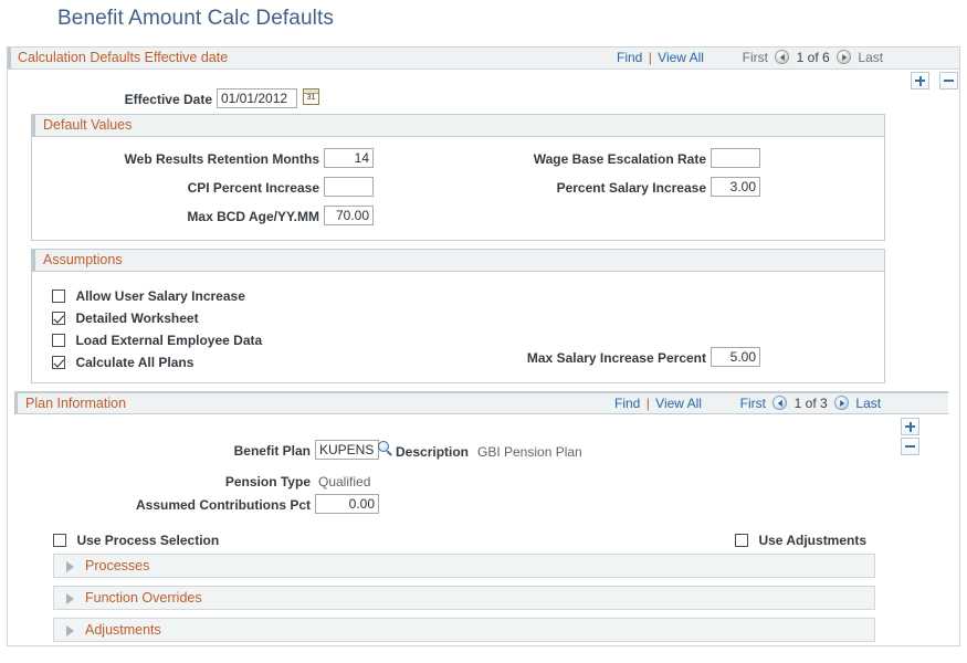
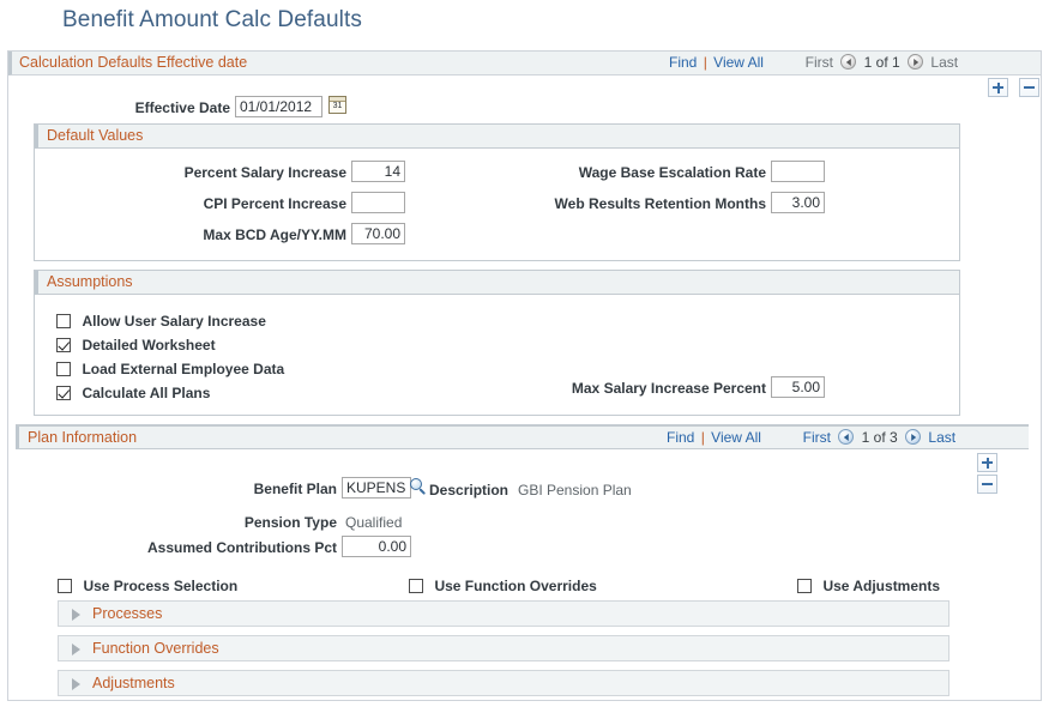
  Benefit Amount Calc Defaults
  Calculation Defaults Effective date
- Find | View All First 1 of 6 Last
+ Find | View All First 1 of 1 Last
  Effective Date
  01/01/2012
  Default Values
- Web Results Retention Months
+ Percent Salary Increase
  14
  CPI Percent Increase
  Max BCD Age/YY.MM
  70.00
  Wage Base Escalation Rate
- Percent Salary Increase
+ Web Results Retention Months
  3.00
  Assumptions
  Allow User Salary Increase
  Detailed Worksheet
  Load External Employee Data
  Calculate All Plans
  Max Salary Increase Percent
  5.00
  Plan Information
  Find | View All First 1 of 3 Last
  Benefit Plan
  KUPENS
  Description
  GBI Pension Plan
  Pension Type
  Qualified
  Assumed Contributions Pct
  0.00
  Use Process Selection
+ Use Function Overrides
  Use Adjustments
  Processes
  Function Overrides
  Adjustments
